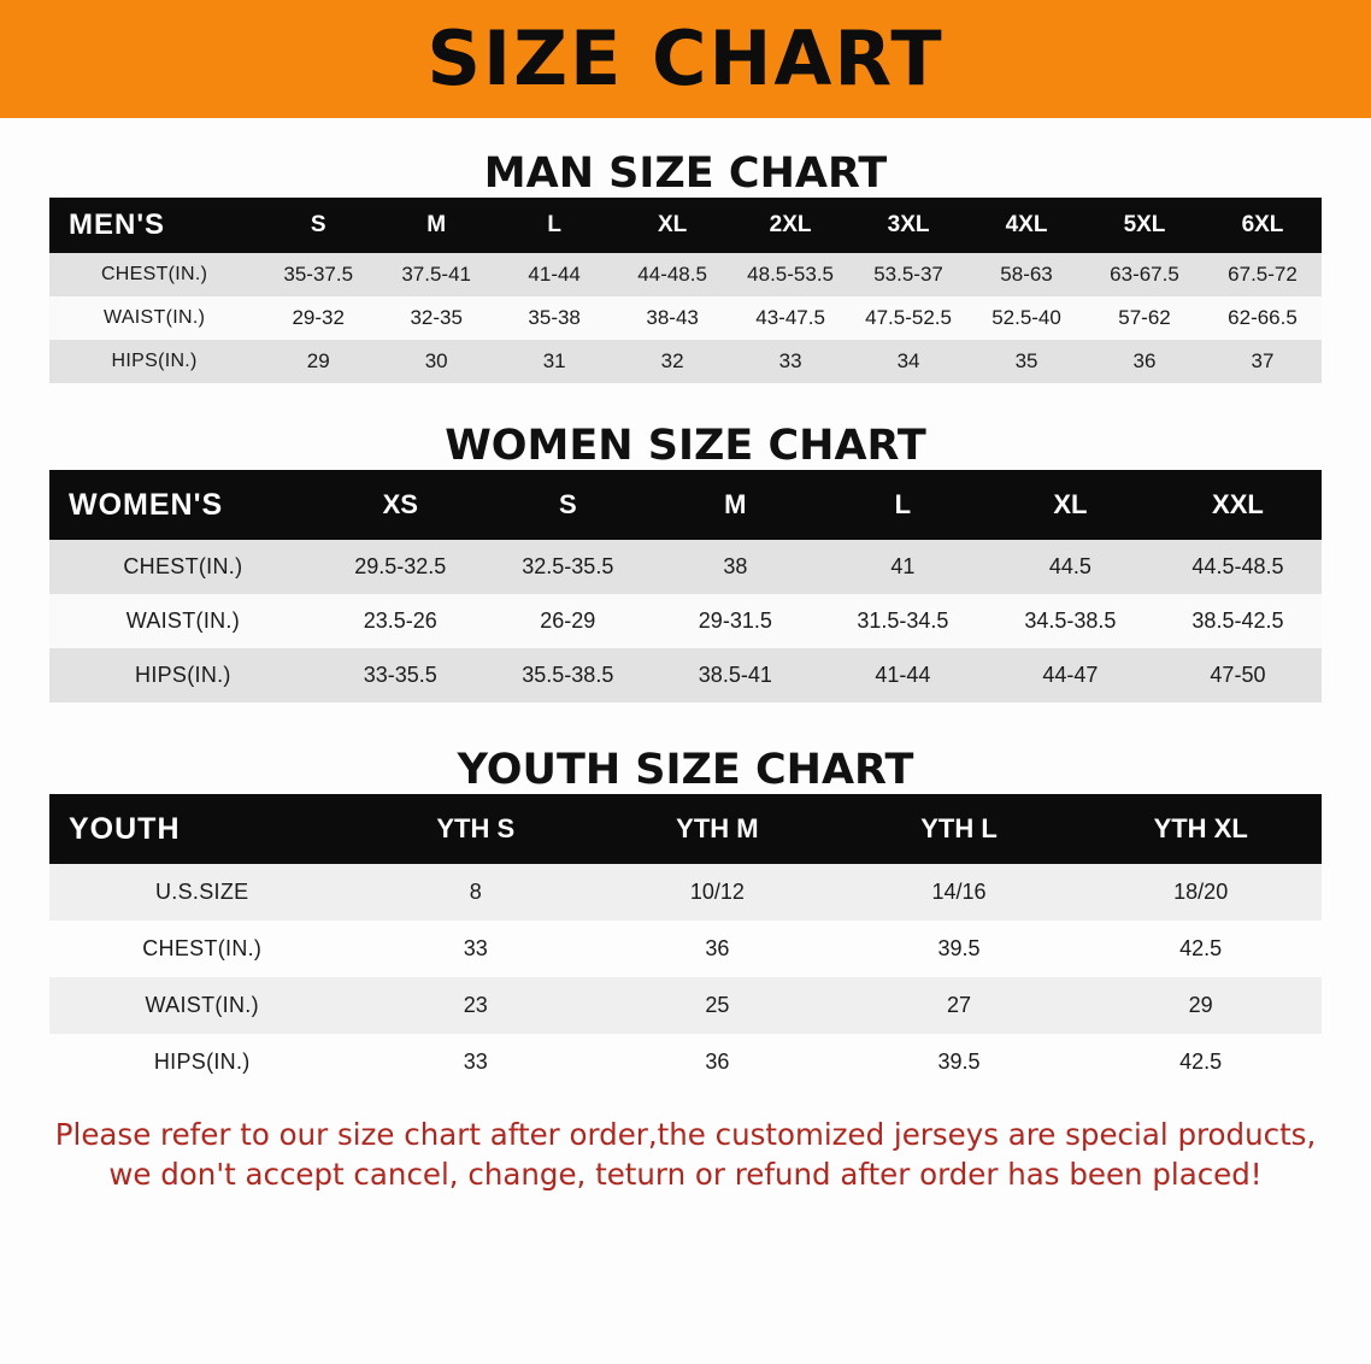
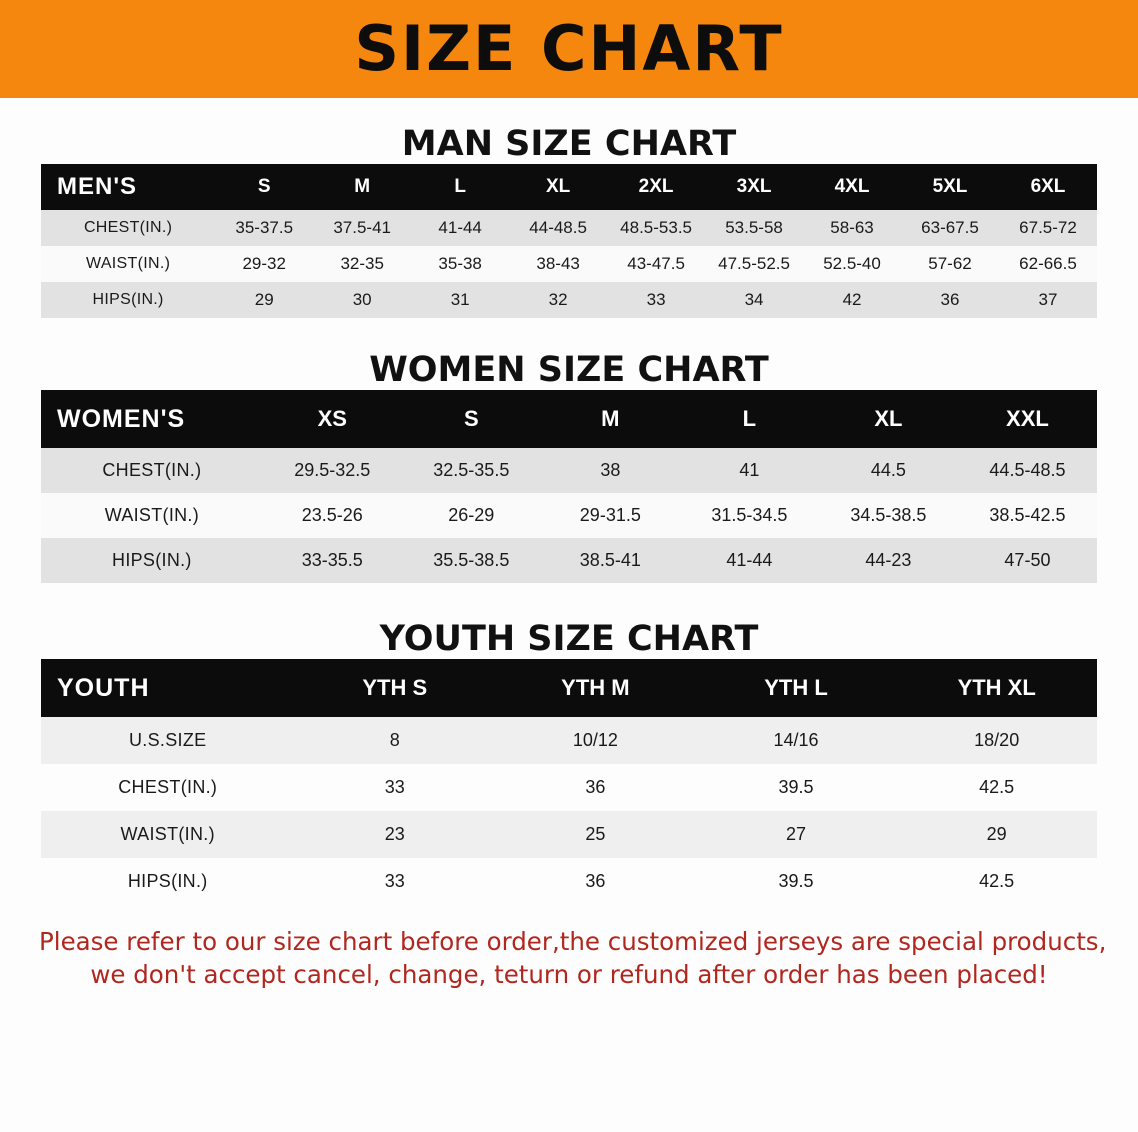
  SIZE CHART
  MAN SIZE CHART
  MEN'S	S	M	L	XL	2XL	3XL	4XL	5XL	6XL
- CHEST(IN.)	35-37.5	37.5-41	41-44	44-48.5	48.5-53.5	53.5-37	58-63	63-67.5	67.5-72
+ CHEST(IN.)	35-37.5	37.5-41	41-44	44-48.5	48.5-53.5	53.5-58	58-63	63-67.5	67.5-72
  WAIST(IN.)	29-32	32-35	35-38	38-43	43-47.5	47.5-52.5	52.5-40	57-62	62-66.5
- HIPS(IN.)	29	30	31	32	33	34	35	36	37
+ HIPS(IN.)	29	30	31	32	33	34	42	36	37
  WOMEN SIZE CHART
  WOMEN'S	XS	S	M	L	XL	XXL
  CHEST(IN.)	29.5-32.5	32.5-35.5	38	41	44.5	44.5-48.5
  WAIST(IN.)	23.5-26	26-29	29-31.5	31.5-34.5	34.5-38.5	38.5-42.5
- HIPS(IN.)	33-35.5	35.5-38.5	38.5-41	41-44	44-47	47-50
+ HIPS(IN.)	33-35.5	35.5-38.5	38.5-41	41-44	44-23	47-50
  YOUTH SIZE CHART
  YOUTH	YTH S	YTH M	YTH L	YTH XL
  U.S.SIZE	8	10/12	14/16	18/20
  CHEST(IN.)	33	36	39.5	42.5
  WAIST(IN.)	23	25	27	29
  HIPS(IN.)	33	36	39.5	42.5
- Please refer to our size chart after order,the customized jerseys are special products,
+ Please refer to our size chart before order,the customized jerseys are special products,
  we don't accept cancel, change, teturn or refund after order has been placed!
